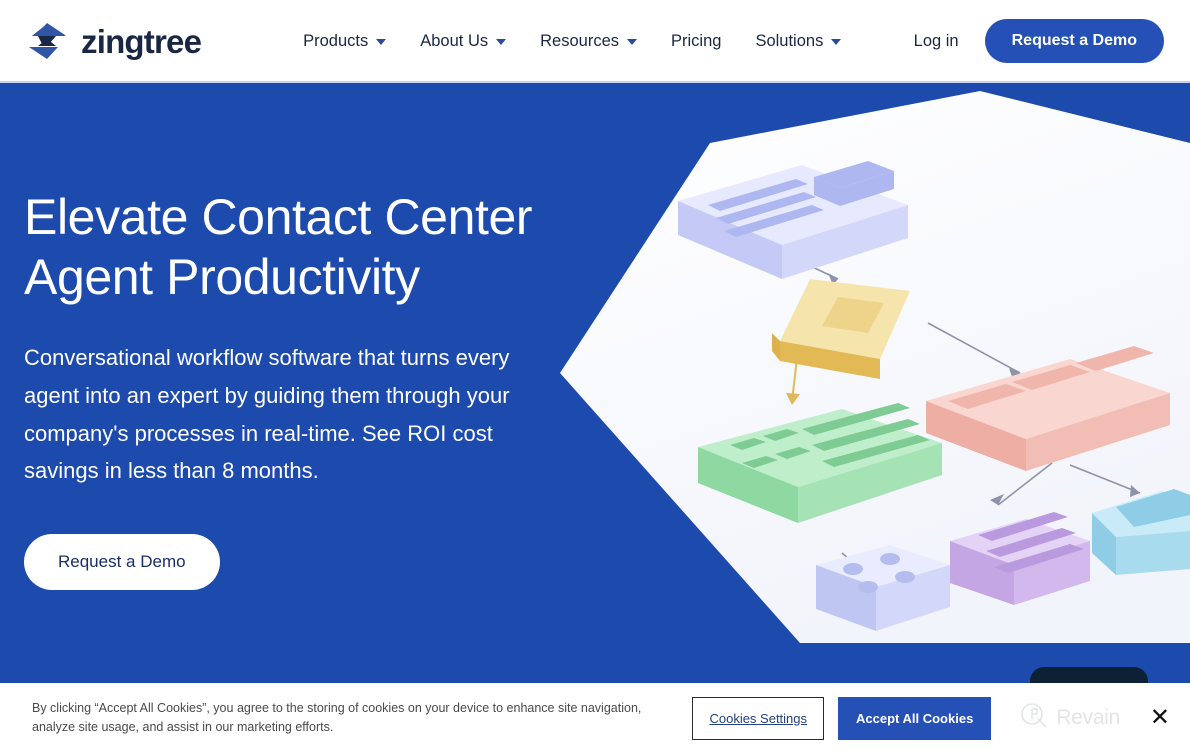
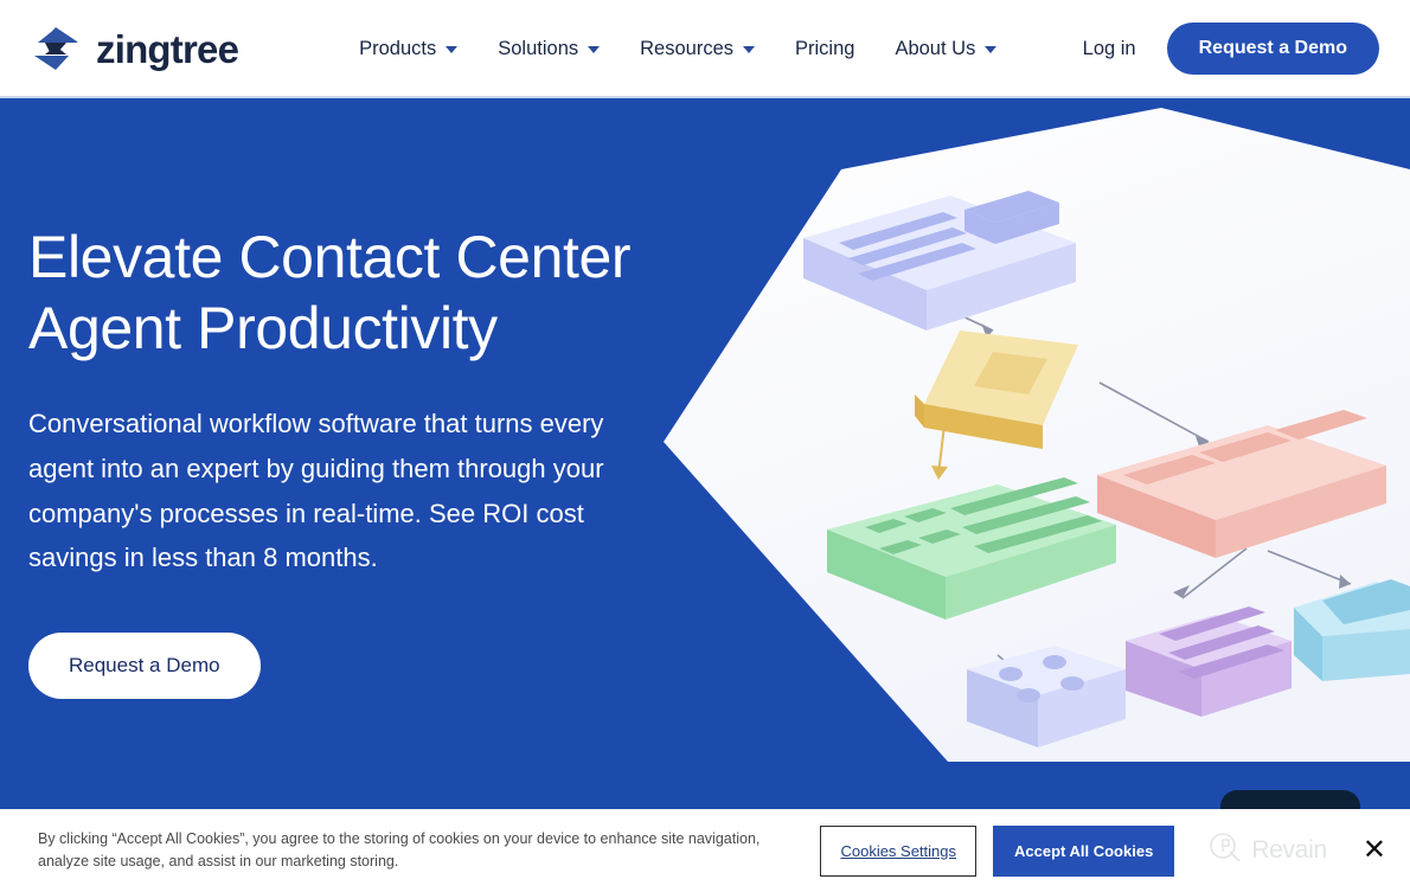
  zingtree
  Products
- About Us
+ Solutions
  Resources
  Pricing
- Solutions
+ About Us
  Log in
  Request a Demo
  Elevate Contact Center Agent Productivity
  Conversational workflow software that turns every agent into an expert by guiding them through your company's processes in real-time. See ROI cost savings in less than 8 months.
  Request a Demo
- By clicking “Accept All Cookies”, you agree to the storing of cookies on your device to enhance site navigation, analyze site usage, and assist in our marketing efforts.
+ By clicking “Accept All Cookies”, you agree to the storing of cookies on your device to enhance site navigation, analyze site usage, and assist in our marketing storing.
  Cookies Settings
  Accept All Cookies
  Revain
  ✕
